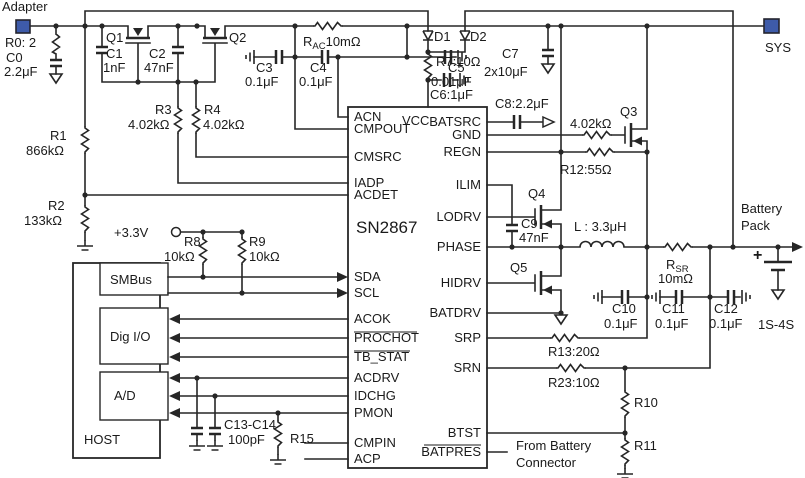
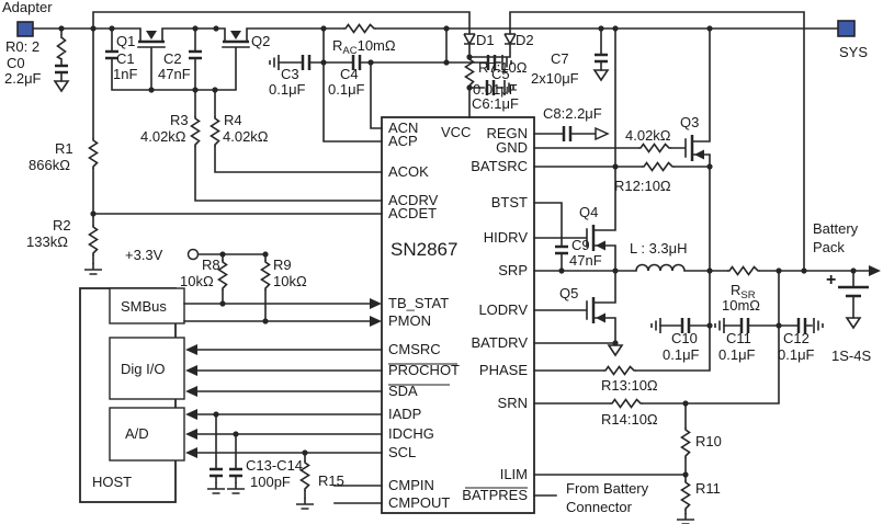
  Adapter
  SYS
  R0: 2
  C0
  2.2μF
  Q1
  C1
  1nF
  C2
  47nF
  Q2
  R3
  4.02kΩ
  R4
  4.02kΩ
  R1
  866kΩ
  R2
  133kΩ
  RAC10mΩ
  C3
  0.1μF
  C4
  0.1μF
  C5
  0.01μF
  D1
  D2
  R7:10Ω
  C6:1μF
  C7
  2x10μF
  C8:2.2μF
  4.02kΩ
  Q3
- R12:55Ω
+ R12:10Ω
  Q4
  C9
  47nF
  L : 3.3μH
  Q5
  RSR
  10mΩ
  C10
  0.1μF
  C11
  0.1μF
  C12
  0.1μF
- R13:20Ω
+ R13:10Ω
- R23:10Ω
+ R14:10Ω
  R10
  R11
  Battery
  Pack
  +
  1S-4S
  +3.3V
  R8
  10kΩ
  R9
  10kΩ
  SMBus
  Dig I/O
  A/D
  HOST
  C13-C14
  100pF
  R15
  From Battery
  Connector
  SN2867
  VCC
  ACN
- CMPOUT
+ ACP
- CMSRC
+ ACOK
- IADP
+ ACDRV
  ACDET
- SDA
+ TB_STAT
- SCL
+ PMON
- ACOK
+ CMSRC
  PROCHOT
- TB_STAT
+ SDA
- ACDRV
+ IADP
  IDCHG
- PMON
+ SCL
  CMPIN
- ACP
+ CMPOUT
- BATSRC
+ REGN
  GND
- REGN
+ BATSRC
- ILIM
+ BTST
- LODRV
+ HIDRV
- PHASE
+ SRP
- HIDRV
+ LODRV
  BATDRV
- SRP
+ PHASE
  SRN
- BTST
+ ILIM
  BATPRES
